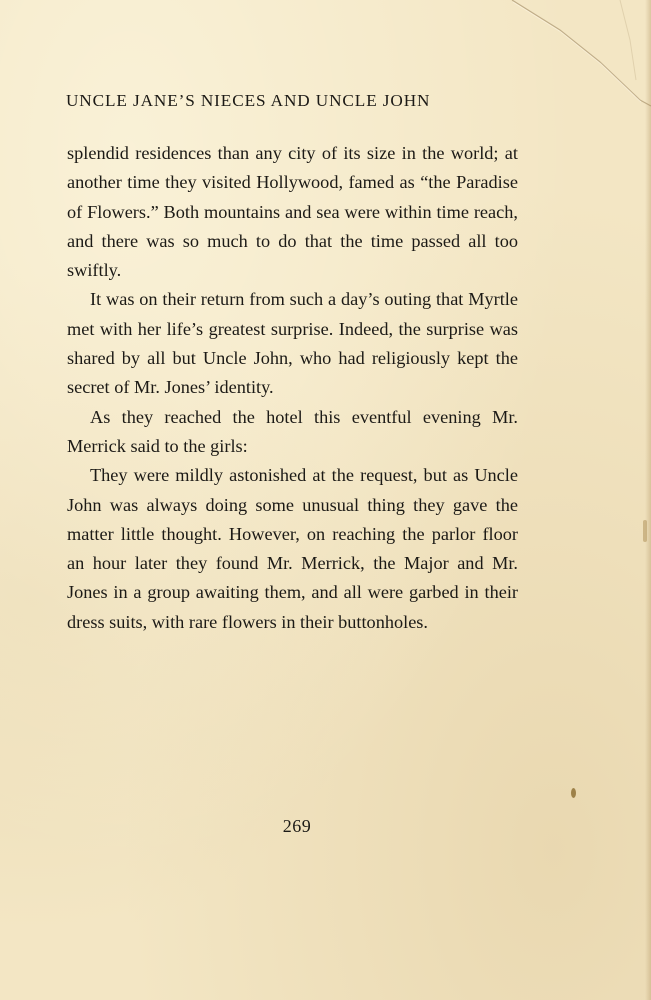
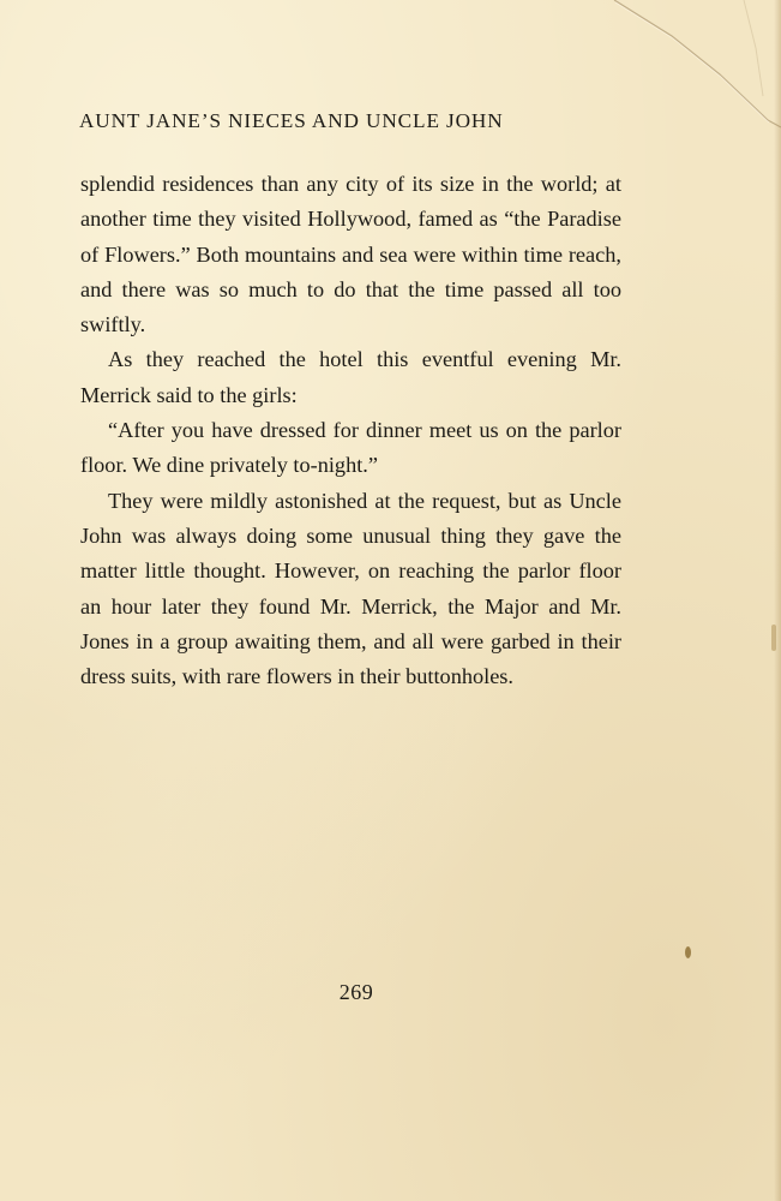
- UNCLE JANE’S NIECES AND UNCLE JOHN
+ AUNT JANE’S NIECES AND UNCLE JOHN
  splendid residences than any city of its size in the world; at another time they visited Hollywood, famed as “the Paradise of Flowers.” Both mountains and sea were within time reach, and there was so much to do that the time passed all too swiftly.
- It was on their return from such a day’s outing that Myrtle met with her life’s greatest surprise. Indeed, the surprise was shared by all but Uncle John, who had religiously kept the secret of Mr. Jones’ identity.
  As they reached the hotel this eventful evening Mr. Merrick said to the girls:
+ “After you have dressed for dinner meet us on the parlor floor. We dine privately to-night.”
  They were mildly astonished at the request, but as Uncle John was always doing some unusual thing they gave the matter little thought. However, on reaching the parlor floor an hour later they found Mr. Merrick, the Major and Mr. Jones in a group awaiting them, and all were garbed in their dress suits, with rare flowers in their buttonholes.
  269
